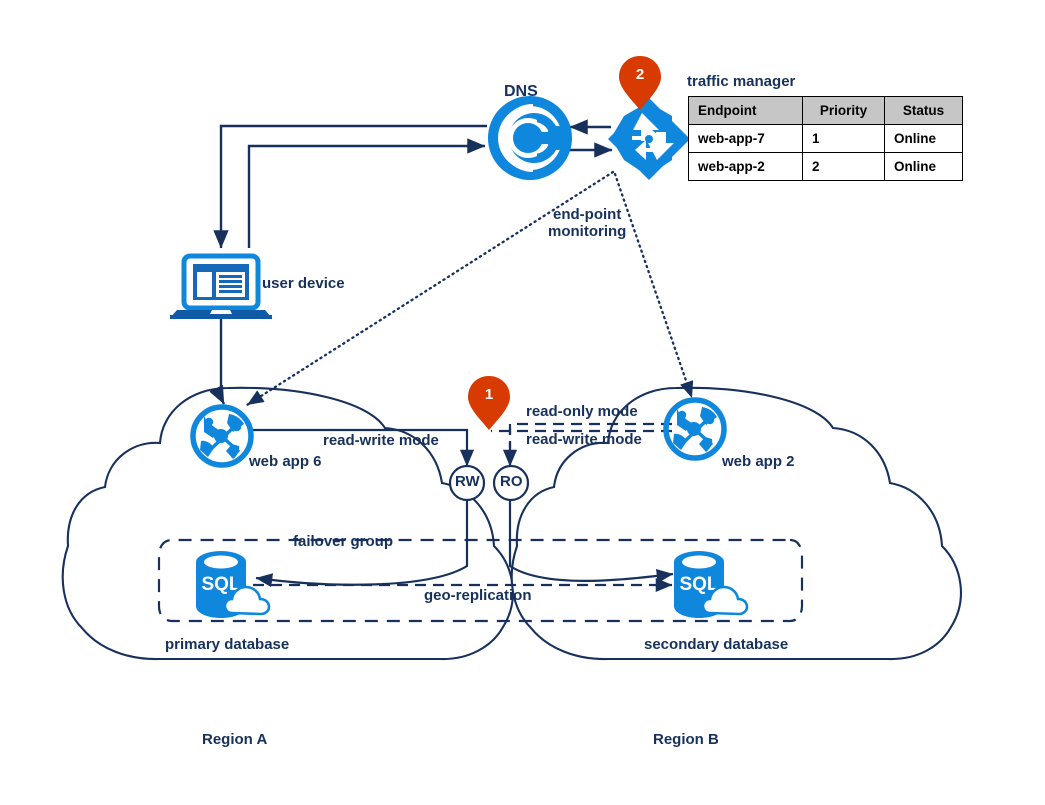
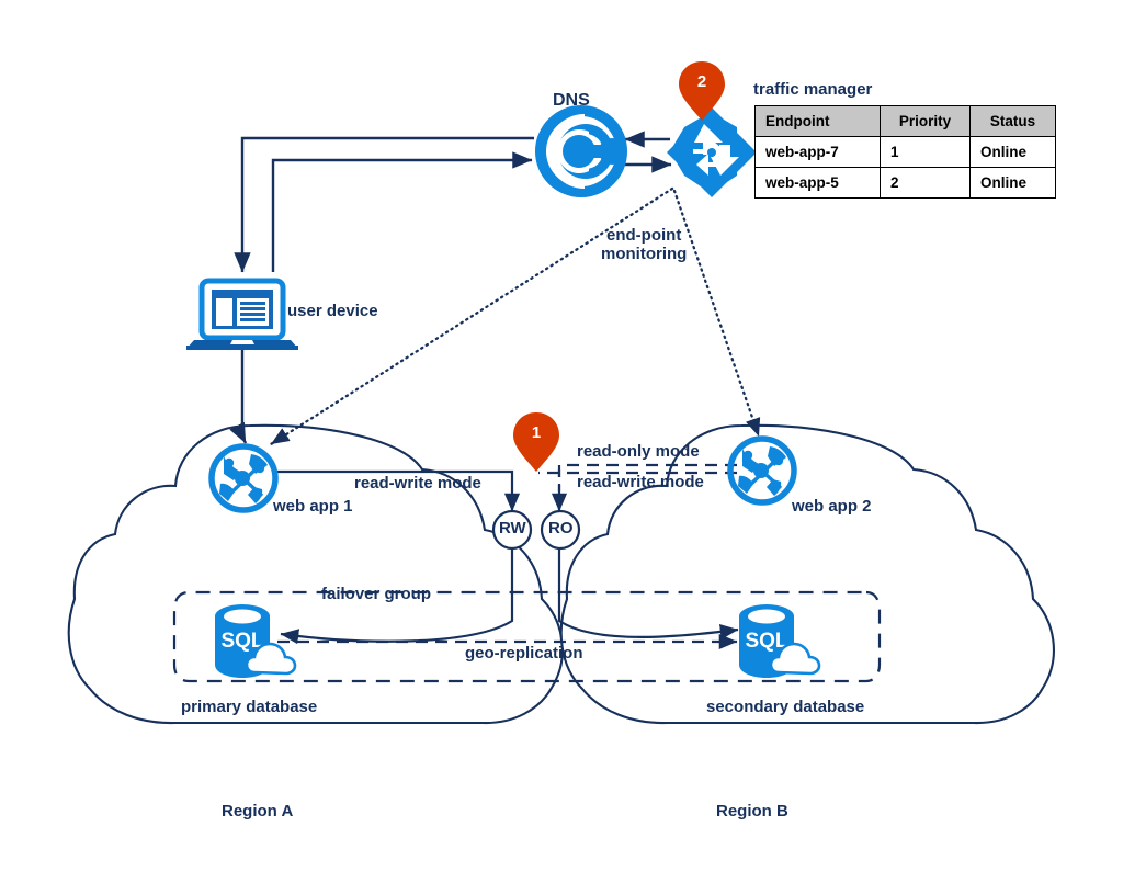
  SQL
  SQL
  DNS
  traffic manager
  user device
  end-point
  monitoring
- web app 6
+ web app 1
  web app 2
  read-write mode
  read-only mode
  read-write mode
  failover group
  geo-replication
  primary database
  secondary database
  Region A
  Region B
  RW
  RO
  2
  1
  Endpoint	Priority	Status
  web-app-7	1	Online
- web-app-2	2	Online
+ web-app-5	2	Online
